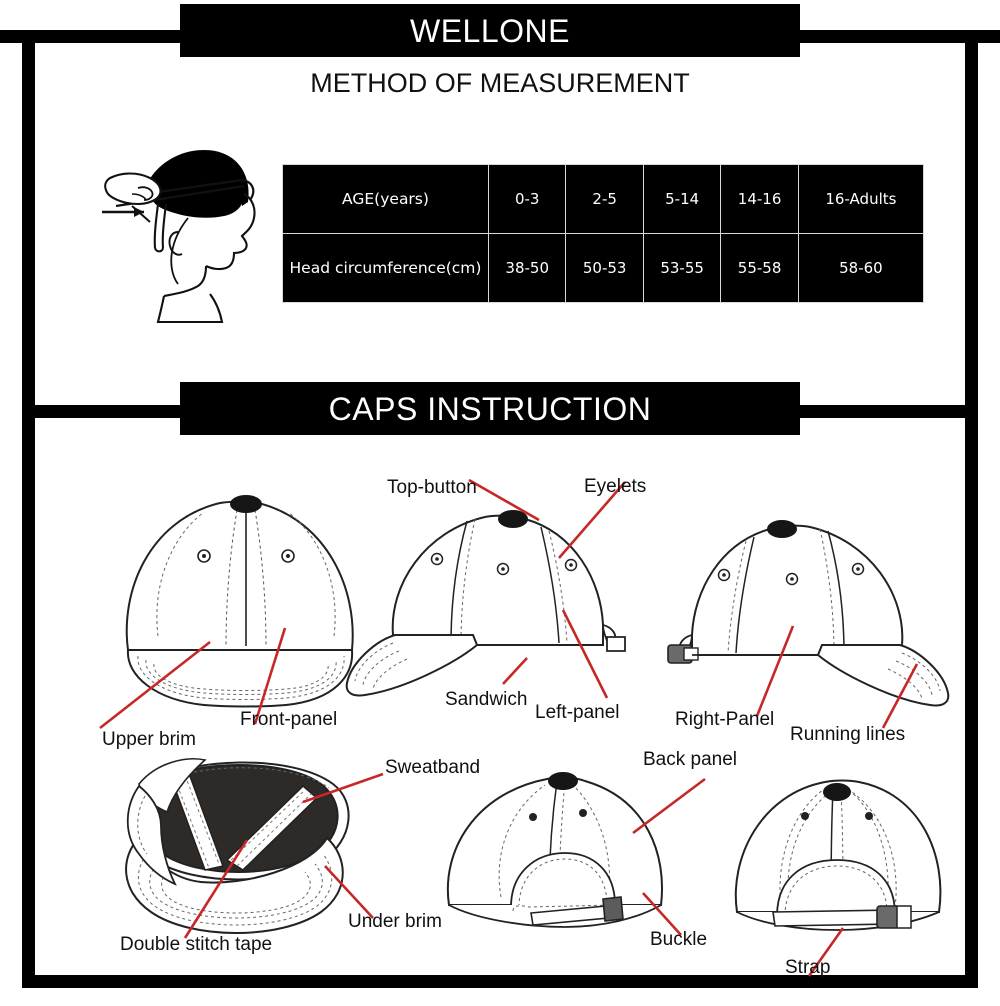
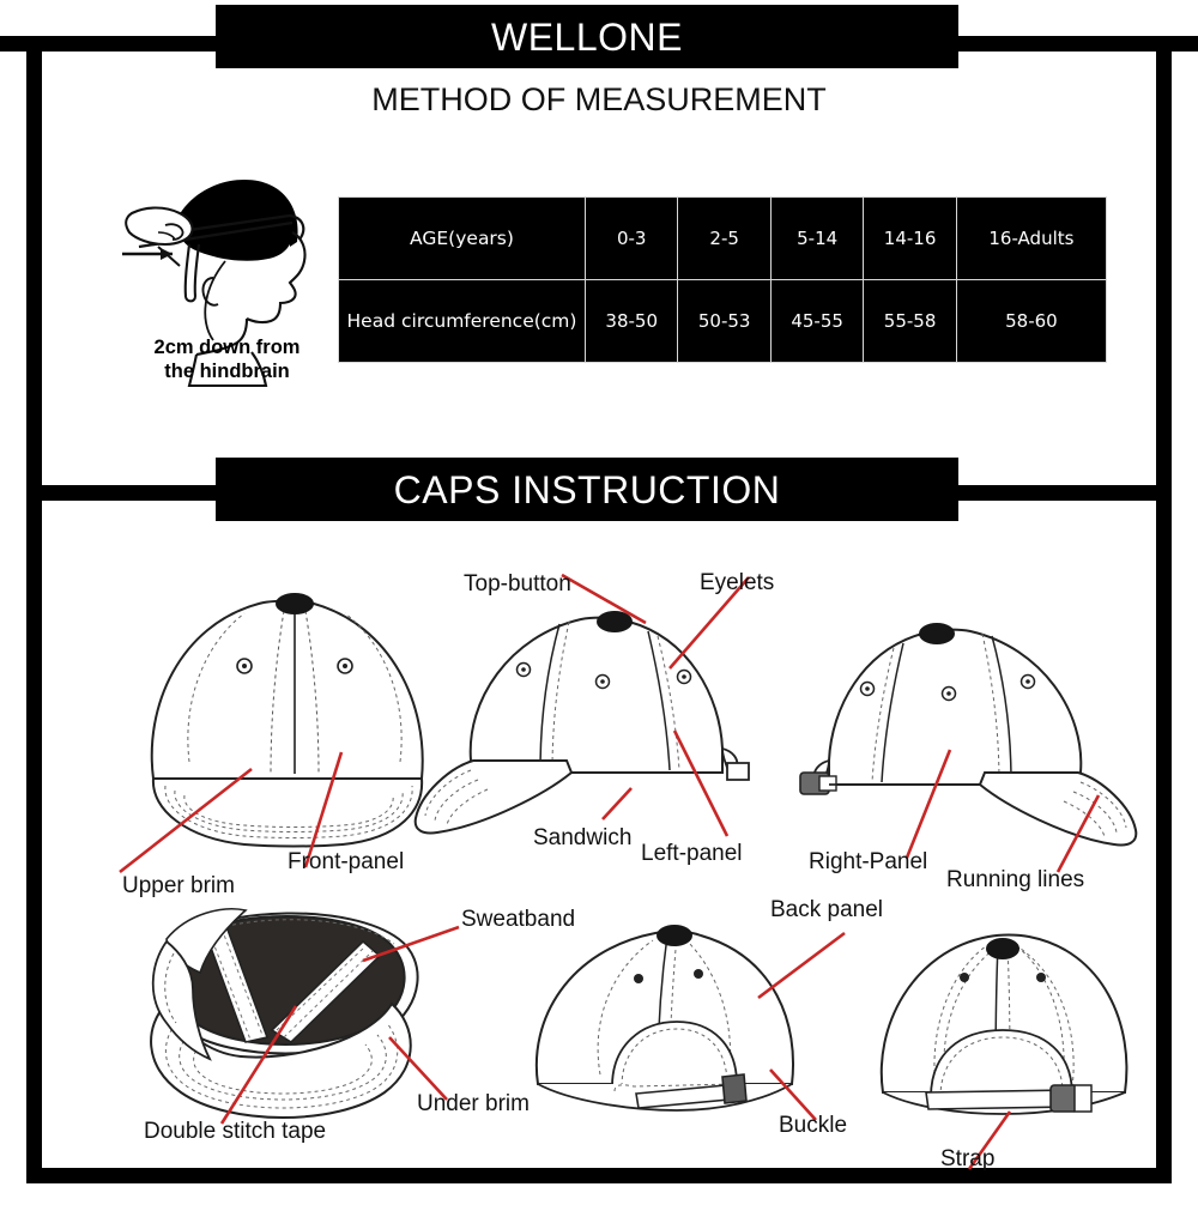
  WELLONE
  METHOD OF MEASUREMENT
+ 2cm down from
+ the hindbrain
  AGE(years)	0-3	2-5	5-14	14-16	16-Adults
- Head circumference(cm)	38-50	50-53	53-55	55-58	58-60
+ Head circumference(cm)	38-50	50-53	45-55	55-58	58-60
  CAPS INSTRUCTION
  Upper brim
  Front-panel
  Top-button
  Eyelets
  Sandwich
  Left-panel
  Right-Panel
  Running lines
  Sweatband
  Double stitch tape
  Under brim
  Back panel
  Buckle
  Strap
